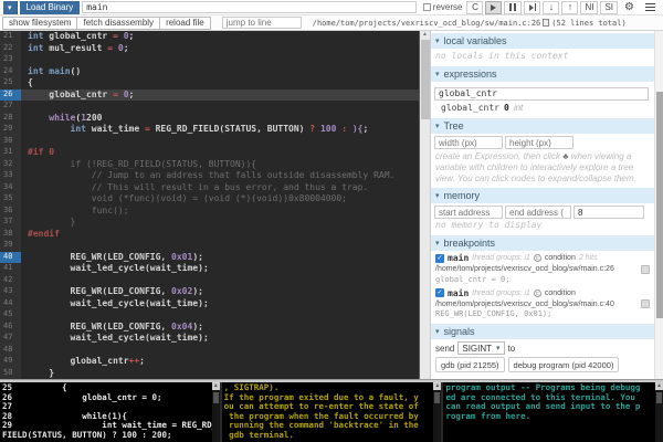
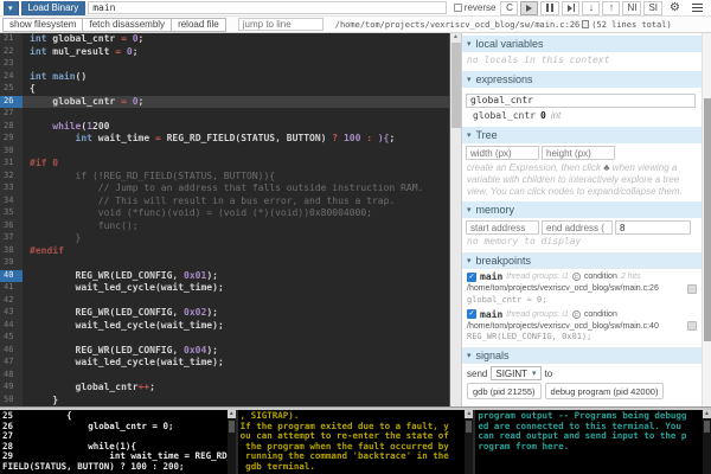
  Load Binary
  main
  reverse
  C
  ↓
  ↑
  NI
  SI
  ⚙
  show filesystem
  fetch disassembly
  reload file
  jump to line
  /home/tom/projects/vexriscv_ocd_blog/sw/main.c:26
  (52 lines total)
  21
  int global_cntr = 0;
  22
  int mul_result = 0;
  23
  24
  int main()
  25
  {
  26
  global_cntr = 0;
  27
  28
  while(1200
  29
  int wait_time = REG_RD_FIELD(STATUS, BUTTON) ? 100 : ){;
  30
  31
  #if 0
  32
  if (!REG_RD_FIELD(STATUS, BUTTON)){
  33
- // Jump to an address that falls outside disassembly RAM.
+ // Jump to an address that falls outside instruction RAM.
  34
  // This will result in a bus error, and thus a trap.
  35
  void (*func)(void) = (void (*)(void))0x80004000;
  36
  func();
  37
  }
  38
  #endif
  39
  40
  REG_WR(LED_CONFIG, 0x01);
  41
  wait_led_cycle(wait_time);
  42
  43
  REG_WR(LED_CONFIG, 0x02);
  44
  wait_led_cycle(wait_time);
  45
  46
  REG_WR(LED_CONFIG, 0x04);
  47
  wait_led_cycle(wait_time);
  48
  49
  global_cntr++;
  50
  }
  local variables
  no locals in this context
  expressions
  global_cntr
  global_cntr
  0
  int
  Tree
  width (px)
  height (px)
  create an Expression, then click ♣ when viewing a variable with children to interactively explore a tree view. You can click nodes to expand/collapse them.
  memory
  start address
  end address (
  8
  no memory to display
  breakpoints
  main
  global_cntr = 0;
  main
  REG_WR(LED_CONFIG, 0x01);
  signals
  send
  SIGINT
  to
  gdb (pid 21255)
  debug program (pid 42000)
  25 {
  26 global_cntr = 0;
  27
  28 while(1){
  29 int wait_time = REG_RD
  FIELD(STATUS, BUTTON) ? 100 : 200;
  , SIGTRAP).
  If the program exited due to a fault, y
  ou can attempt to re-enter the state of
  the program when the fault occurred by
  running the command 'backtrace' in the
  gdb terminal.
  program output -- Programs being debugg
  ed are connected to this terminal. You
  can read output and send input to the p
  rogram from here.
